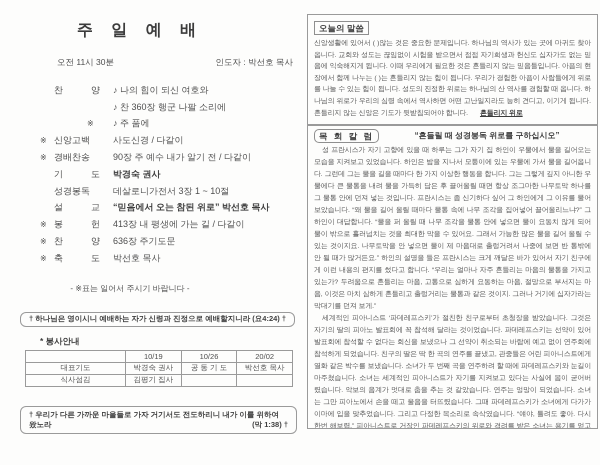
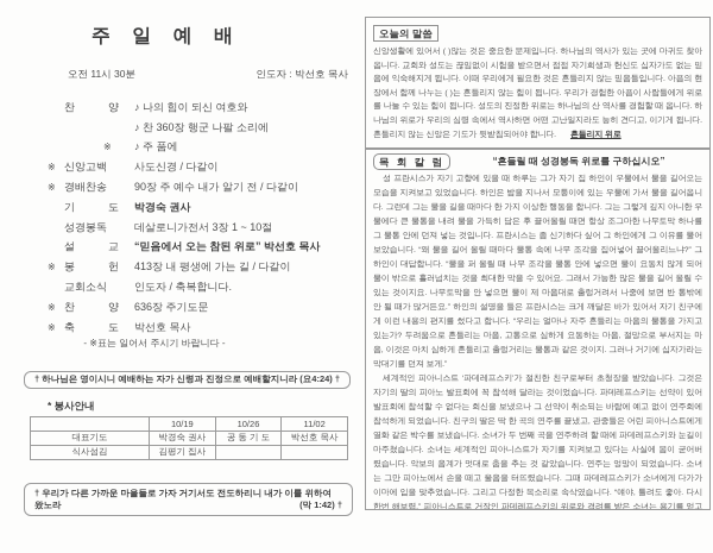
  주 일 예 배
  오전 11시 30분
  인도자 : 박선호 목사
  찬 양
  ♪ 나의 힘이 되신 여호와
  ♪ 찬 360장 행군 나팔 소리에
  ※
  ♪ 주 품에
  ※
  신앙고백
  사도신경 / 다같이
  ※
  경배찬송
  90장 주 예수 내가 알기 전 / 다같이
  기 도
  박경숙 권사
  성경봉독
  데살로니가전서 3장 1 ~ 10절
  설 교
  “믿음에서 오는 참된 위로” 박선호 목사
  ※
  봉 헌
  413장 내 평생에 가는 길 / 다같이
+ 교회소식
+ 인도자 / 축복합니다.
  ※
  찬 양
  636장 주기도문
  ※
  축 도
  박선호 목사
  - ※표는 일어서 주시기 바랍니다 -
  † 하나님은 영이시니 예배하는 자가 신령과 진정으로 예배할지니라 (요4:24) †
  * 봉사안내
- 	10/19	10/26	20/02
+ 	10/19	10/26	11/02
  대표기도	박경숙 권사	공 동 기 도	박선호 목사
  식사섬김	김평기 집사
  † 우리가 다른 가까운 마을들로 가자 거기서도 전도하리니 내가 이를 위하여
  왔노라
- (막 1:38) †
+ (막 1:42) †
  오늘의 말씀
  목 회 칼 럼
  “흔들릴 때 성경봉독 위로를 구하십시오”
